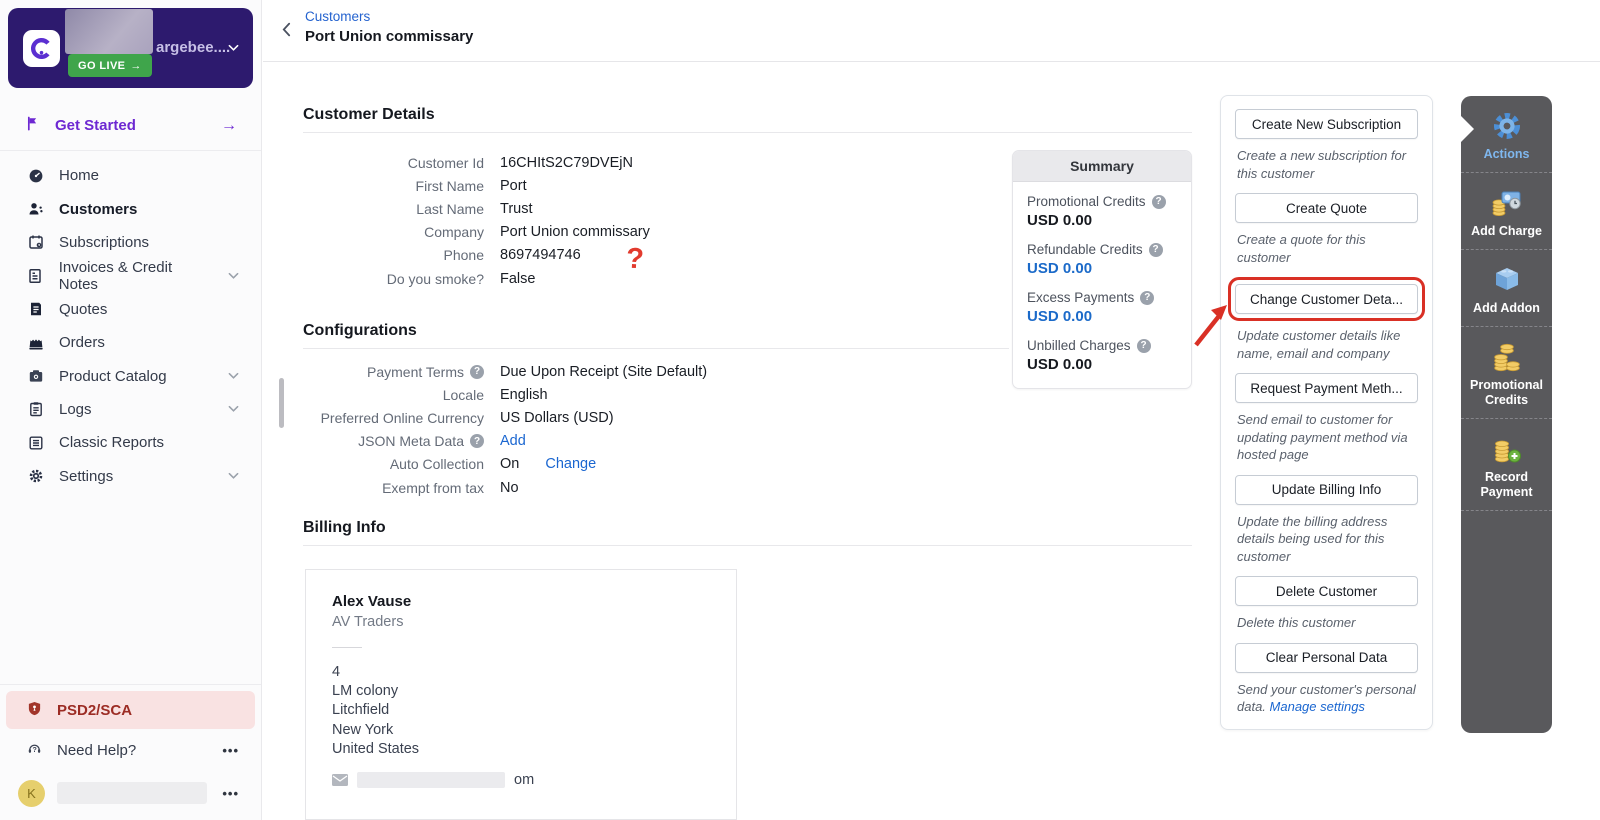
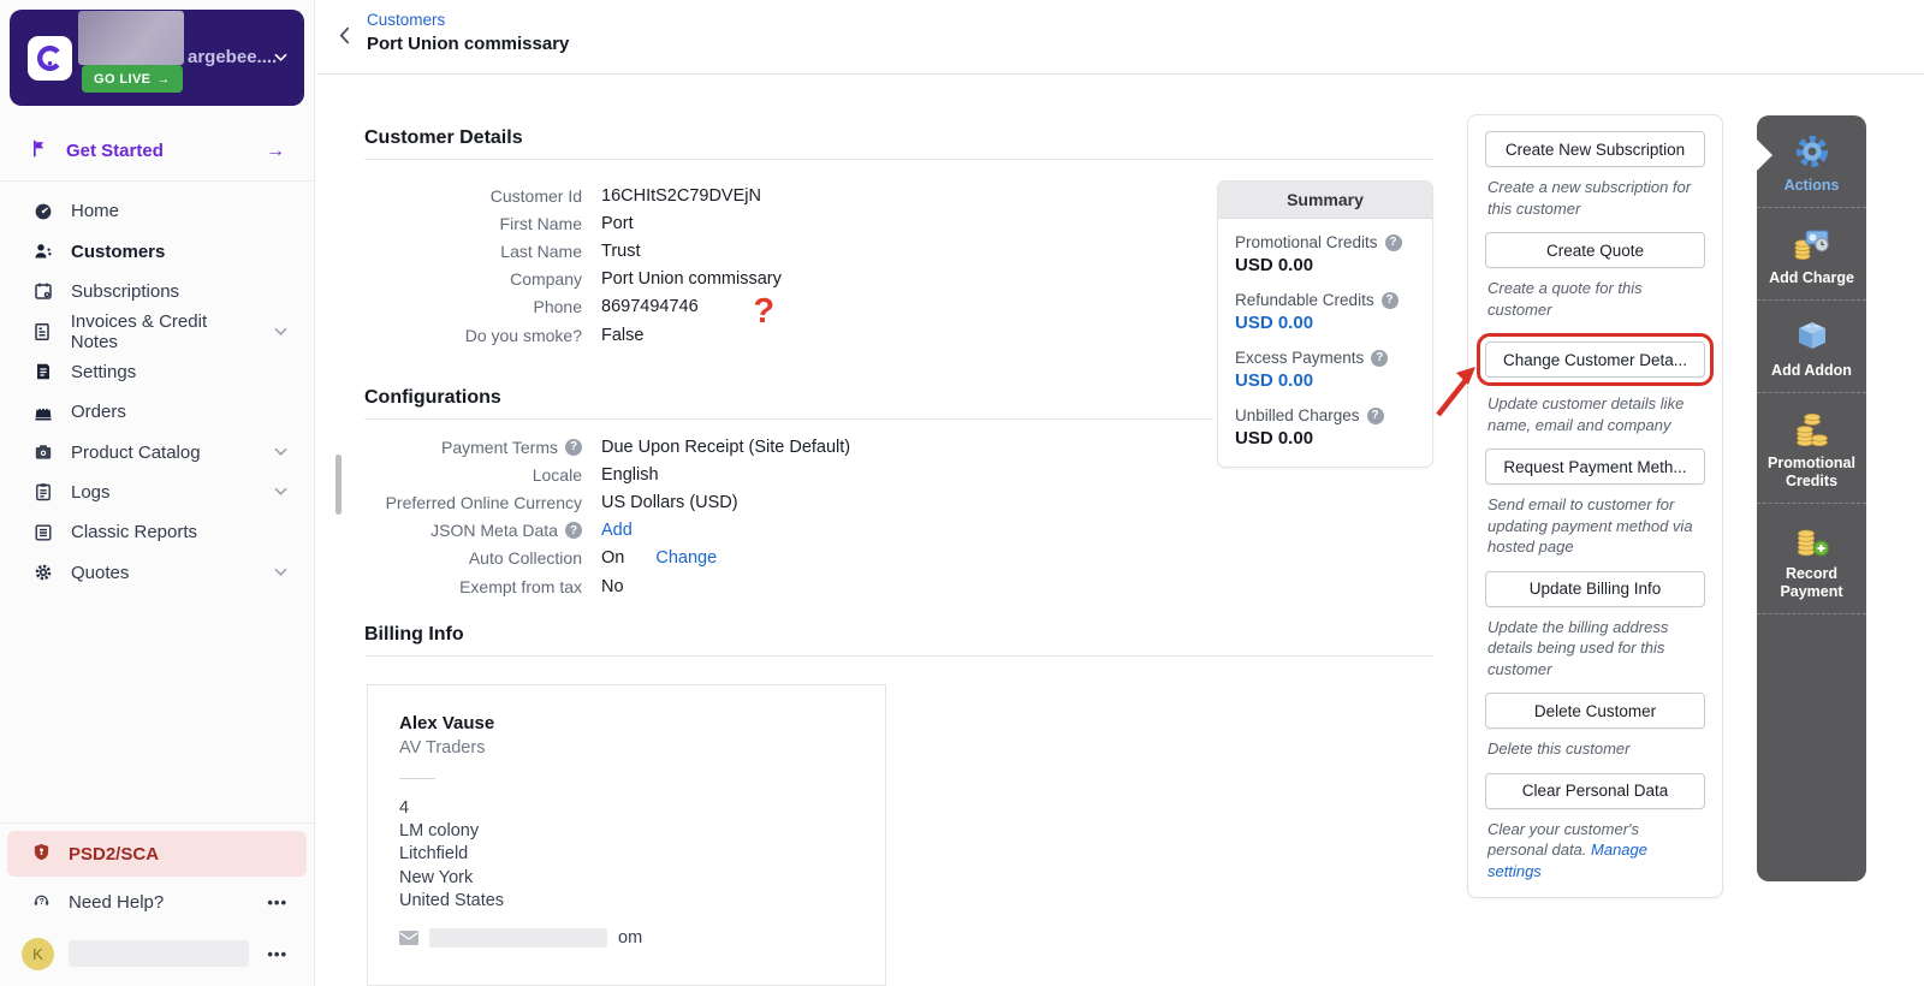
  argebee....
  GO LIVE
  Get Started
  Home
  Customers
  Subscriptions
  Invoices & Credit Notes
- Quotes
+ Settings
  Orders
  Product Catalog
  Logs
  Classic Reports
- Settings
+ Quotes
  PSD2/SCA
  Need Help?
  K
  Customers
  Port Union commissary
  Customer Details
  Customer Id
  16CHItS2C79DVEjN
  First Name
  Port
  Last Name
  Trust
  Company
  Port Union commissary
  Phone
  8697494746
  Do you smoke?
  False
  Summary
  Promotional Credits
  USD 0.00
  Refundable Credits
  USD 0.00
  Excess Payments
  USD 0.00
  Unbilled Charges
  USD 0.00
  Configurations
  Payment Terms
  Due Upon Receipt (Site Default)
  Locale
  English
  Preferred Online Currency
  US Dollars (USD)
  JSON Meta Data
  Add
  Auto Collection
  On
  Change
  Exempt from tax
  No
  Billing Info
  Alex Vause
  AV Traders
  4
  LM colony
  Litchfield
  New York
  United States
  om
  Create New Subscription
  Create a new subscription for this customer
  Create Quote
  Create a quote for this customer
  Change Customer Deta...
  Update customer details like name, email and company
  Request Payment Meth...
  Send email to customer for updating payment method via hosted page
  Update Billing Info
  Update the billing address details being used for this customer
  Delete Customer
  Delete this customer
  Clear Personal Data
- Send your customer's personal data. Manage settings
+ Clear your customer's personal data. Manage settings
  Actions
  Add Charge
  Add Addon
  Promotional Credits
  Record Payment
